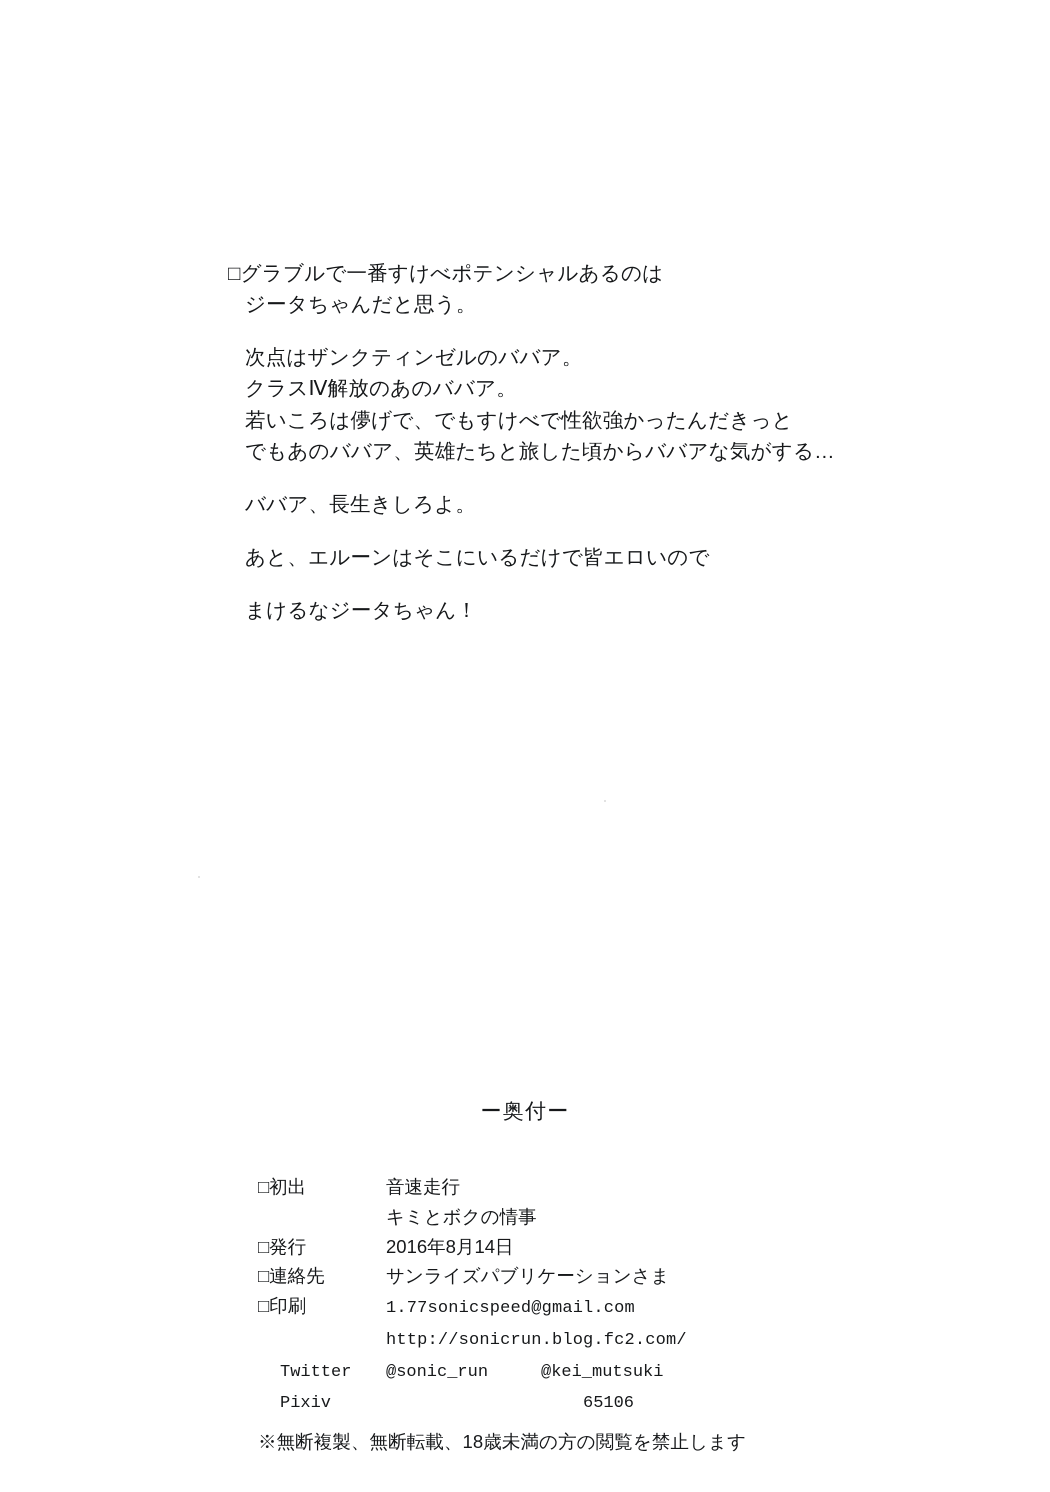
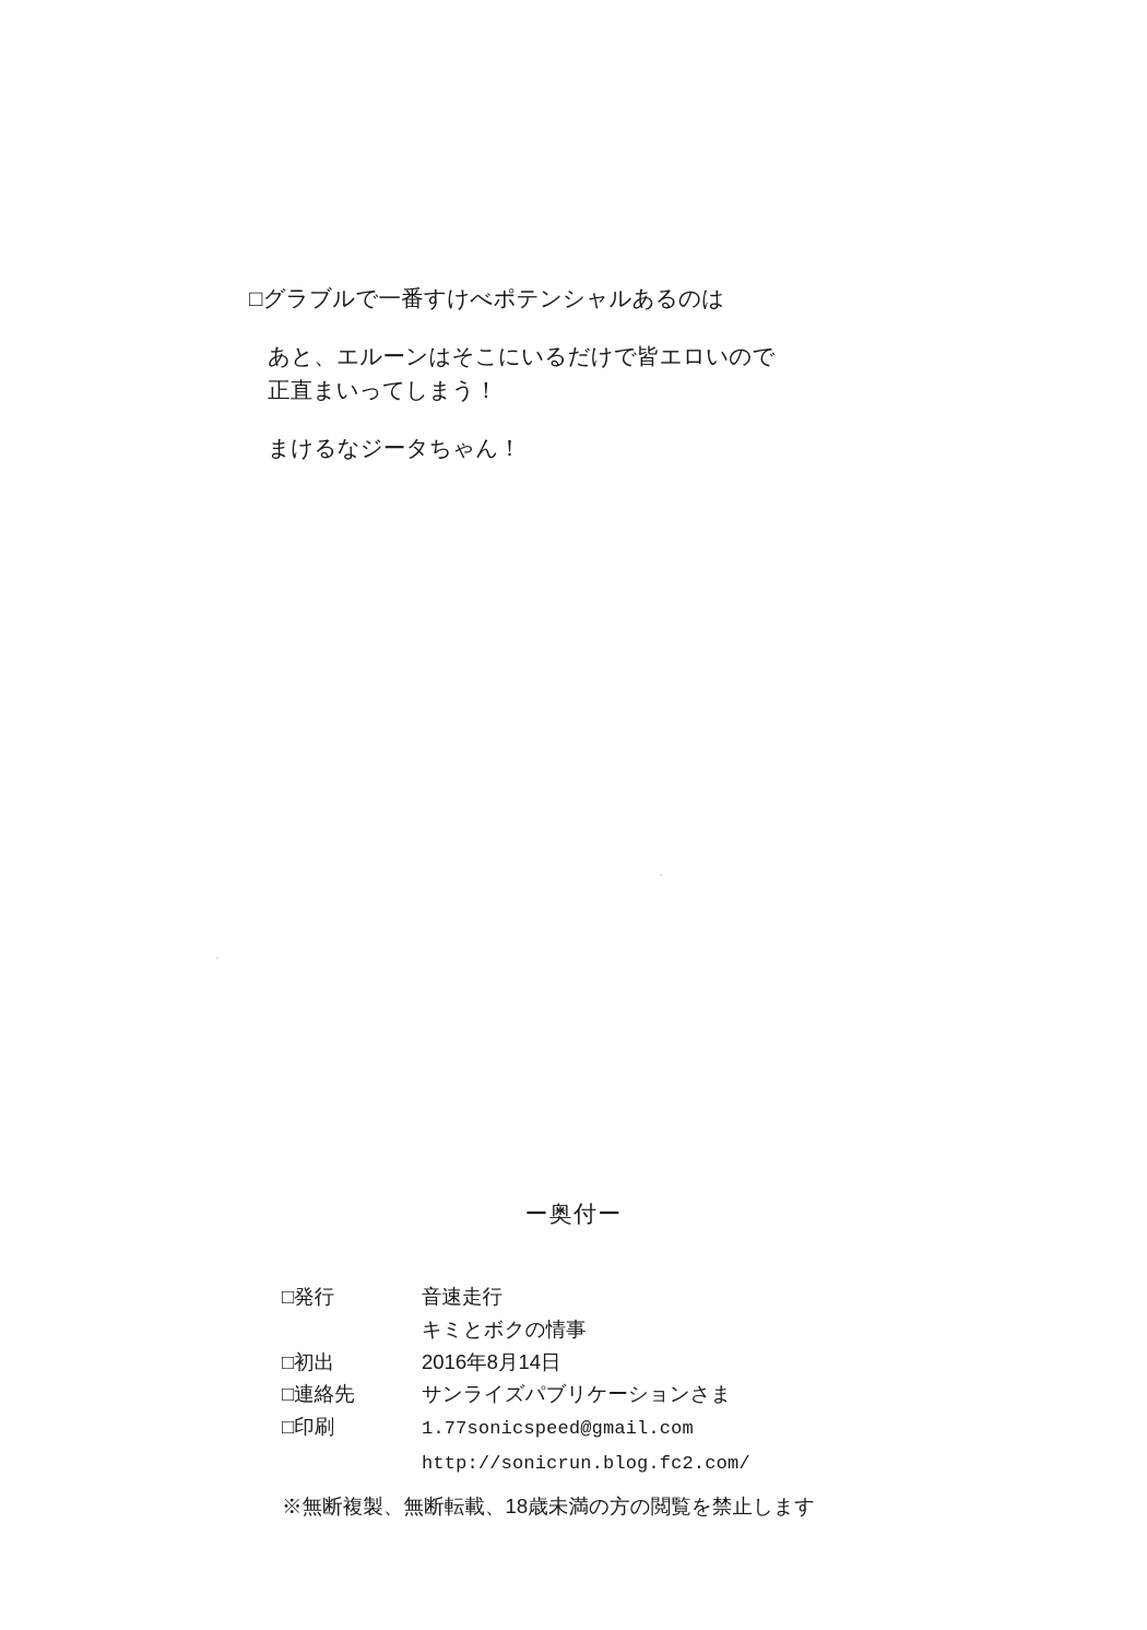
  □グラブルで一番すけべポテンシャルあるのは
- ジータちゃんだと思う。
- 次点はザンクティンゼルのババア。
- クラスⅣ解放のあのババア。
- 若いころは儚げで、でもすけべで性欲強かったんだきっと
- でもあのババア、英雄たちと旅した頃からババアな気がする…
- ババア、長生きしろよ。
  あと、エルーンはそこにいるだけで皆エロいので
+ 正直まいってしまう！
  まけるなジータちゃん！
  ー奥付ー
- □初出
+ □発行
  音速走行
  キミとボクの情事
- □発行
+ □初出
  2016年8月14日
  □連絡先
  サンライズパブリケーションさま
  □印刷
  1.77sonicspeed@gmail.com
  http://sonicrun.blog.fc2.com/
- Twitter
- @sonic_run
- @kei_mutsuki
- Pixiv
- 65106
  ※無断複製、無断転載、18歳未満の方の閲覧を禁止します
